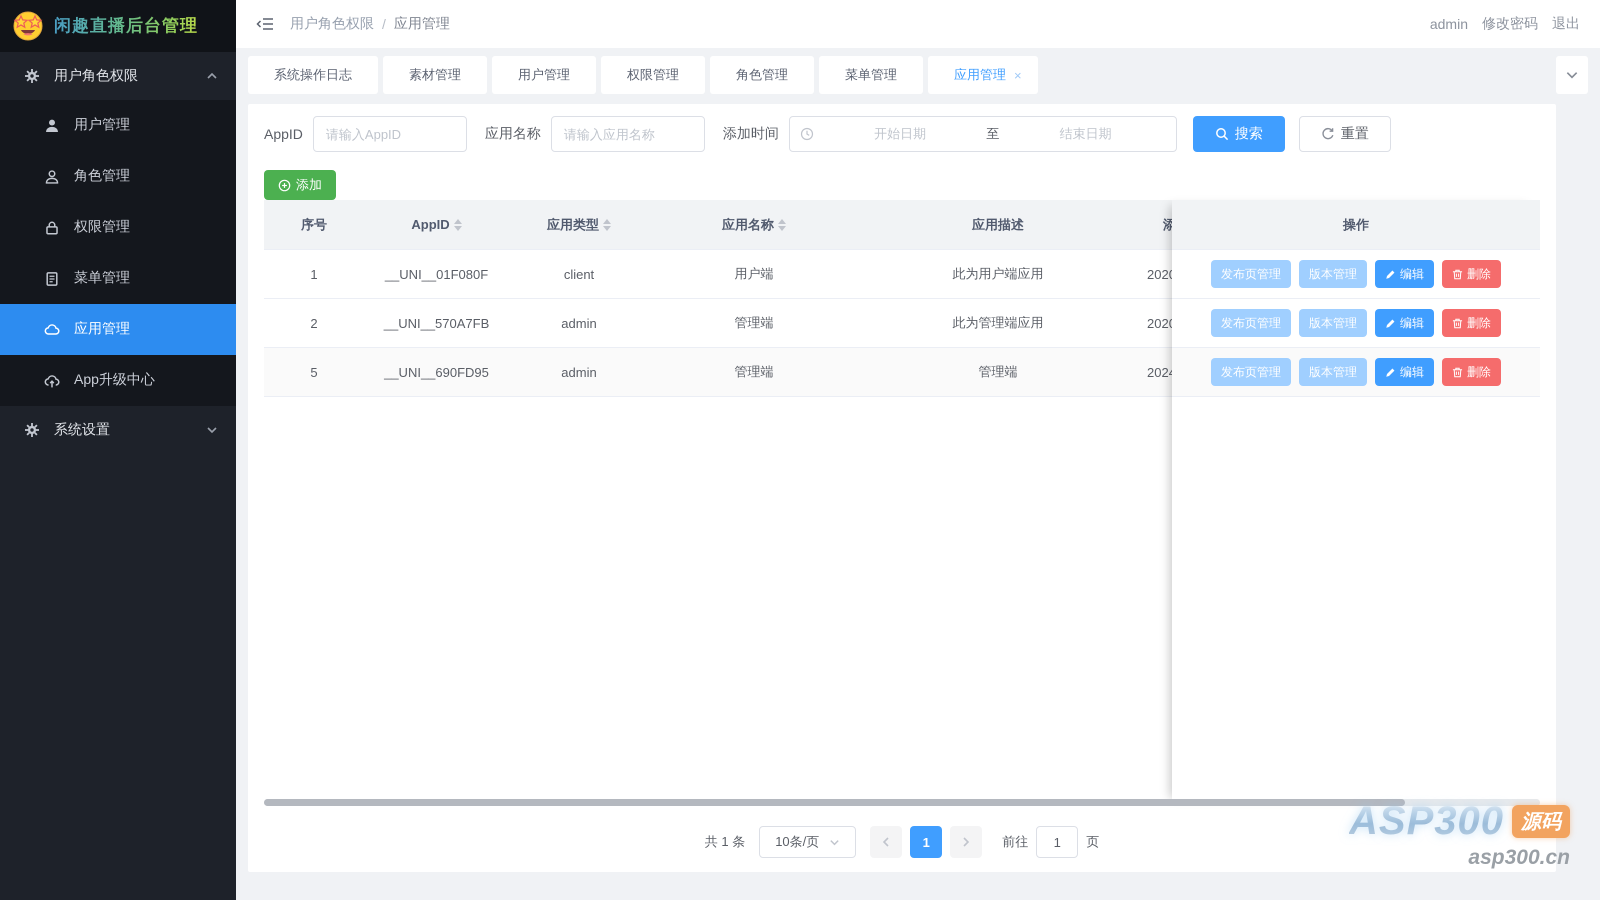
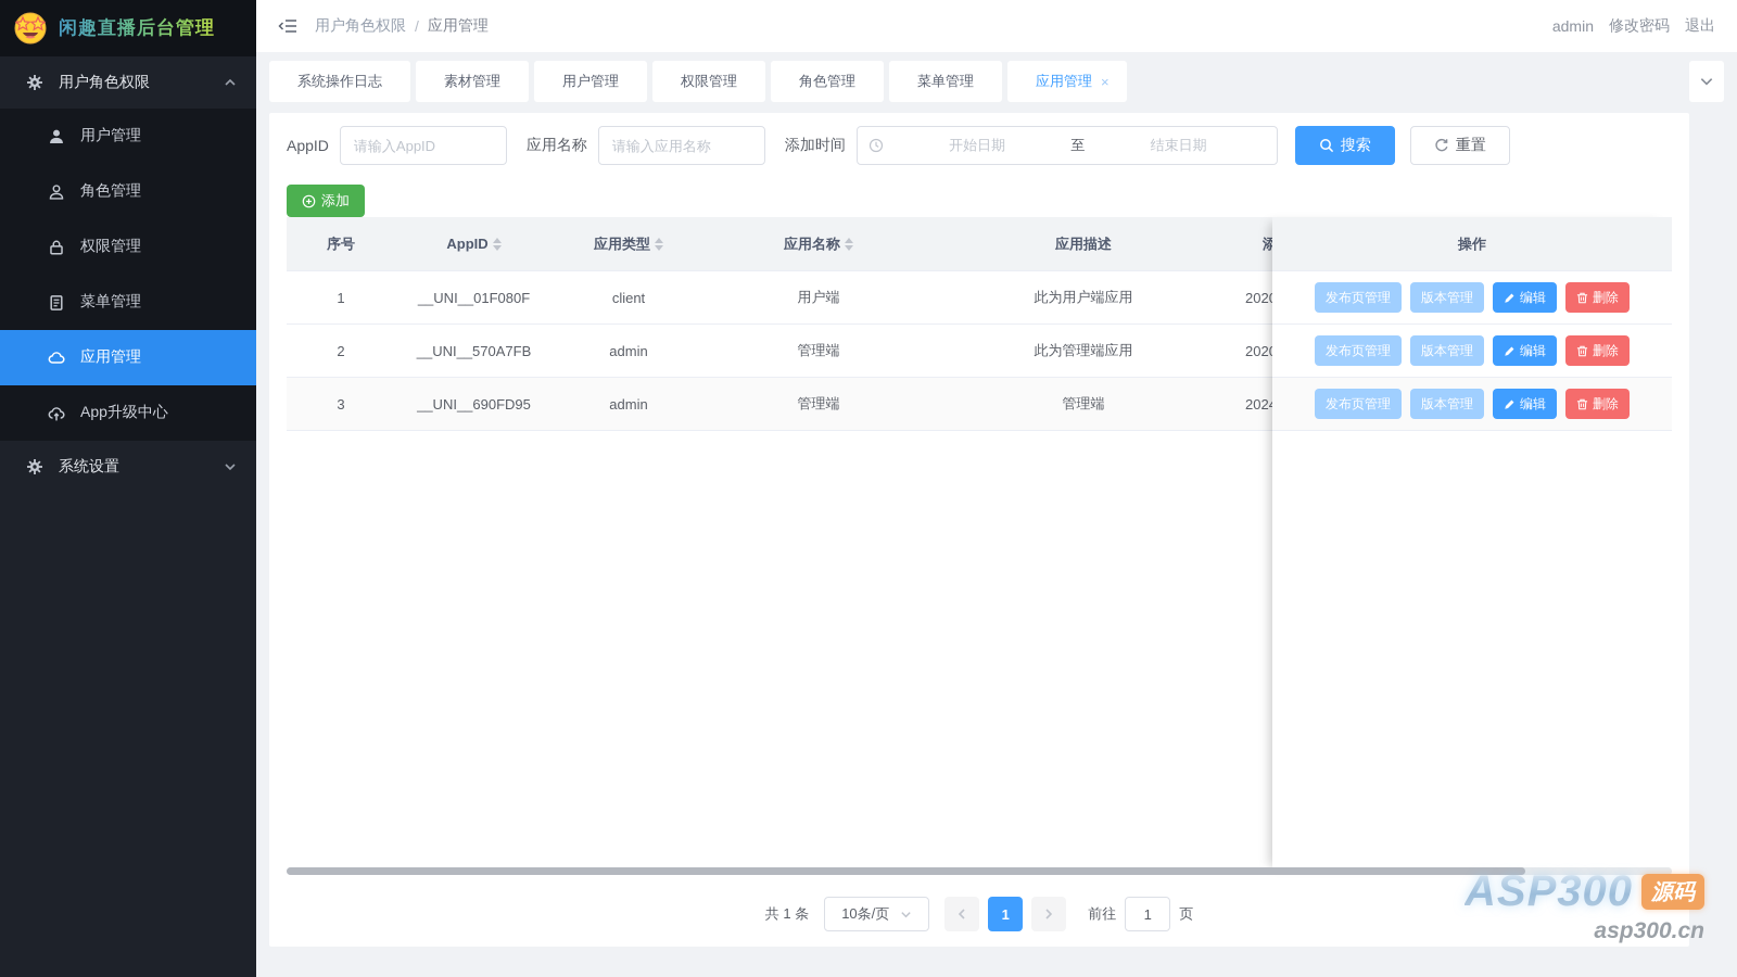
  闲趣直播后台管理
  用户角色权限
  用户管理
  角色管理
  权限管理
  菜单管理
  应用管理
  App升级中心
  系统设置
  用户角色权限
  /
  应用管理
  admin
  修改密码
  退出
  系统操作日志
  素材管理
  用户管理
  权限管理
  角色管理
  菜单管理
  应用管理
  ×
  AppID
  请输入AppID
  应用名称
  请输入应用名称
  添加时间
  开始日期
  至
  结束日期
  搜索
  重置
  添加
  序号
  AppID
  应用类型
  应用名称
  应用描述
  1
  __UNI__01F080F
  client
  用户端
  此为用户端应用
  202
  2
  __UNI__570A7FB
  admin
  管理端
  此为管理端应用
  202
- 5
+ 3
  __UNI__690FD95
  admin
  管理端
  管理端
  202
  操作
  发布页管理
  版本管理
  编辑
  删除
  发布页管理
  版本管理
  编辑
  删除
  发布页管理
  版本管理
  编辑
  删除
  共 1 条
  10条/页
  1
  前往
  1
  页
  ASP300
  源码
  asp300.cn
